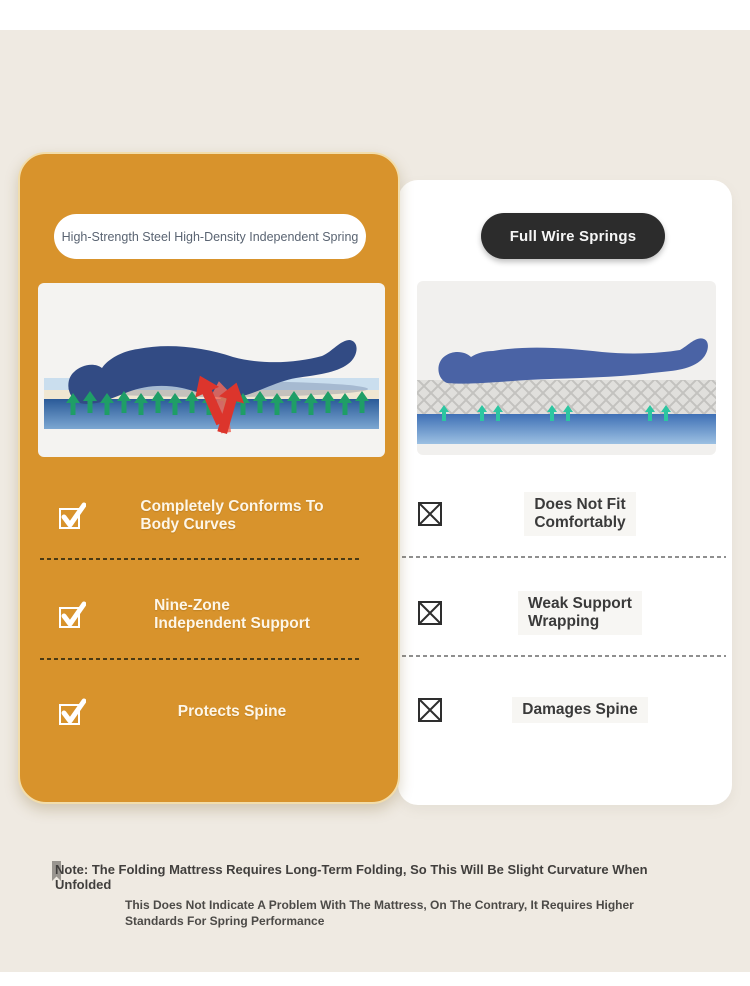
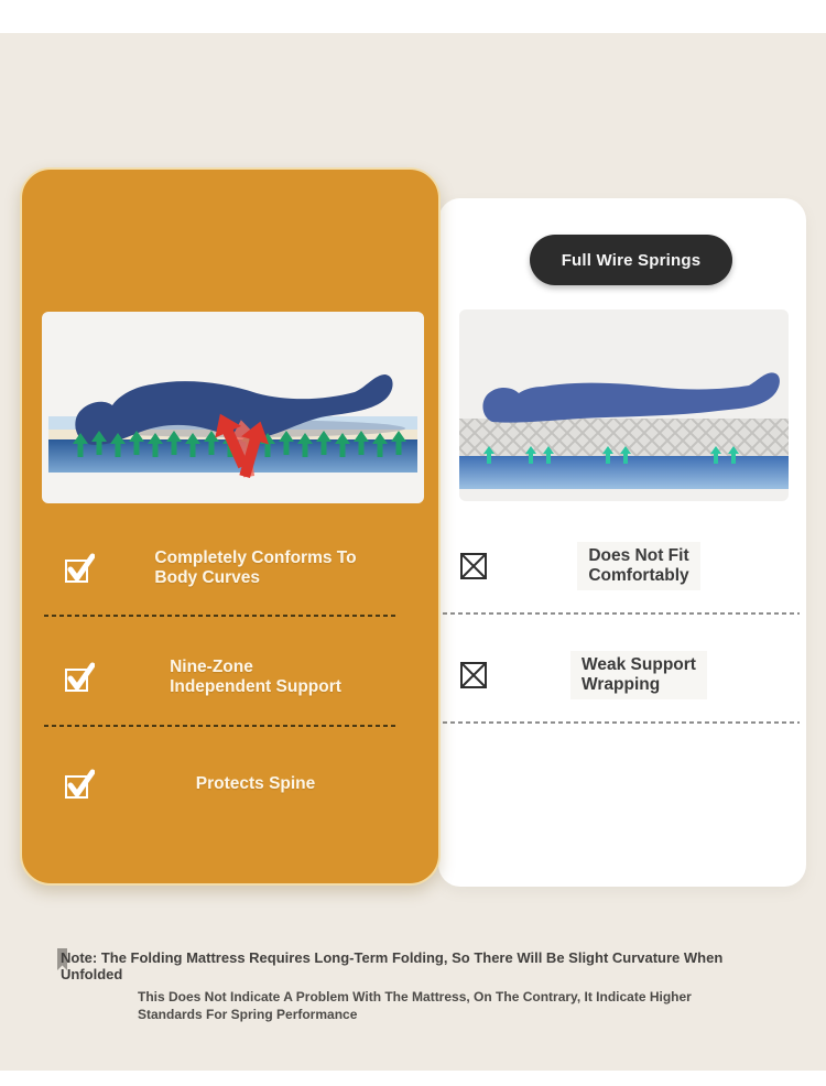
  Full Wire Springs
  Does Not Fit
  Comfortably
  Weak Support
  Wrapping
- Damages Spine
- High-Strength Steel High-Density Independent Spring
  Completely Conforms To
  Body Curves
  Nine-Zone
  Independent Support
  Protects Spine
- Note: The Folding Mattress Requires Long-Term Folding, So This Will Be Slight Curvature When Unfolded
+ Note: The Folding Mattress Requires Long-Term Folding, So There Will Be Slight Curvature When Unfolded
- This Does Not Indicate A Problem With The Mattress, On The Contrary, It Requires Higher Standards For Spring Performance
+ This Does Not Indicate A Problem With The Mattress, On The Contrary, It Indicate Higher Standards For Spring Performance
